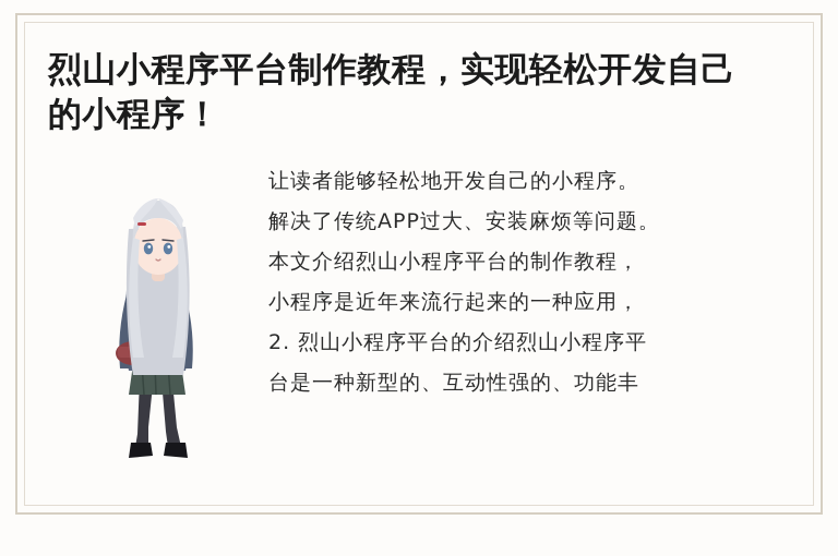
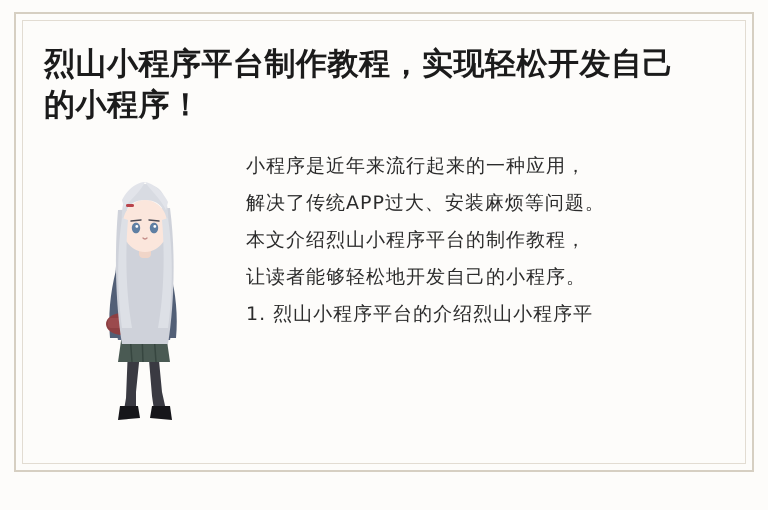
  烈山小程序平台制作教程，实现轻松开发自己的小程序！
- 让读者能够轻松地开发自己的小程序。
+ 小程序是近年来流行起来的一种应用，
  解决了传统APP过大、安装麻烦等问题。
  本文介绍烈山小程序平台的制作教程，
- 小程序是近年来流行起来的一种应用，
+ 让读者能够轻松地开发自己的小程序。
- 2. 烈山小程序平台的介绍烈山小程序平
+ 1. 烈山小程序平台的介绍烈山小程序平
- 台是一种新型的、互动性强的、功能丰
